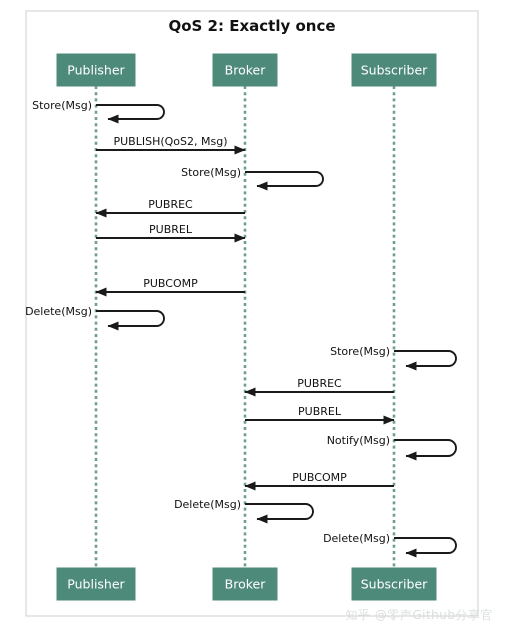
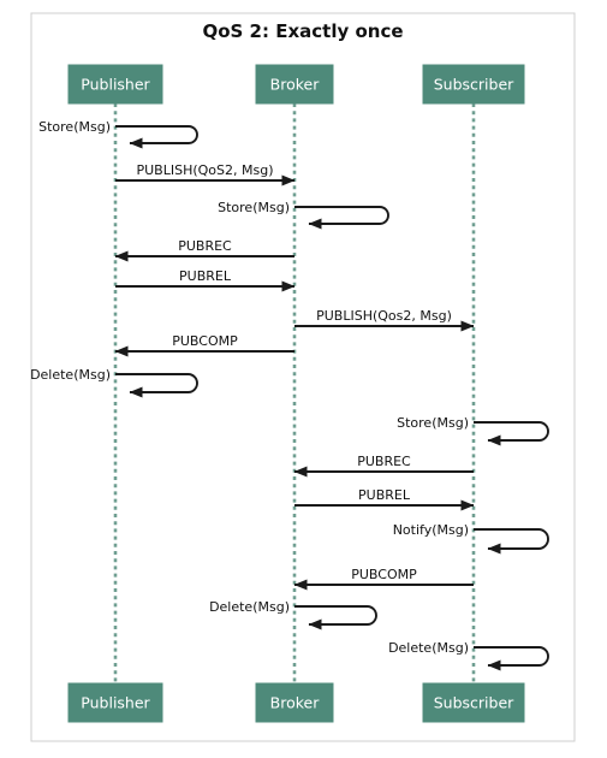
  QoS 2: Exactly once
  Store(Msg)
  PUBLISH(QoS2, Msg)
  Store(Msg)
  PUBREC
  PUBREL
+ PUBLISH(Qos2, Msg)
  PUBCOMP
  Delete(Msg)
  Store(Msg)
  PUBREC
  PUBREL
  Notify(Msg)
  PUBCOMP
  Delete(Msg)
  Delete(Msg)
  Publisher
  Publisher
  Broker
  Broker
  Subscriber
  Subscriber
- 知乎 @零声Github分享官
